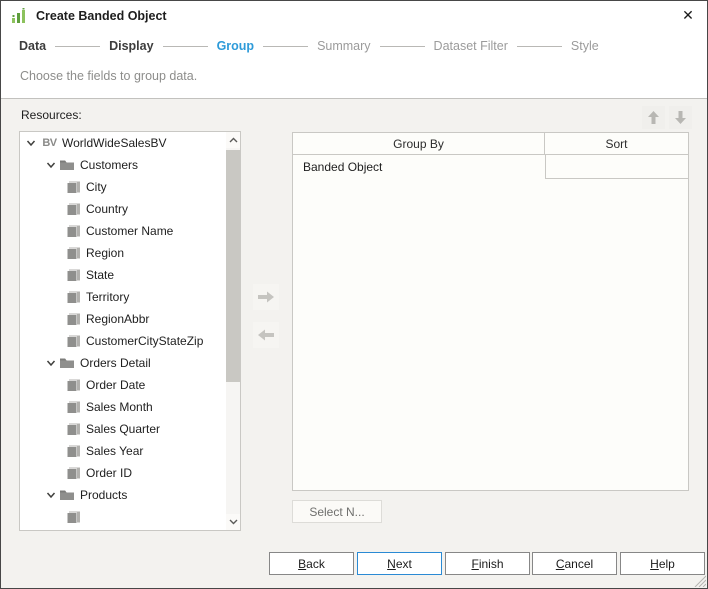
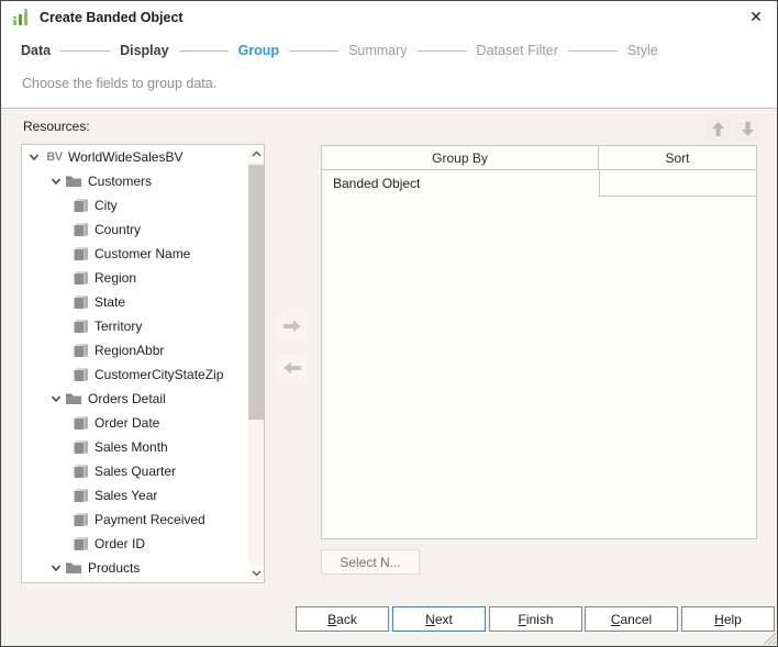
  Create Banded Object
  ✕
  Data
  Display
  Group
  Summary
  Dataset Filter
  Style
  Choose the fields to group data.
  Resources:
  BV
  WorldWideSalesBV
  Customers
  City
  Country
  Customer Name
  Region
  State
  Territory
  RegionAbbr
  CustomerCityStateZip
  Orders Detail
  Order Date
  Sales Month
  Sales Quarter
  Sales Year
+ Payment Received
  Order ID
  Products
  Group By
  Sort
  Banded Object
  Select N...
  Back
  Next
  Finish
  Cancel
  Help
